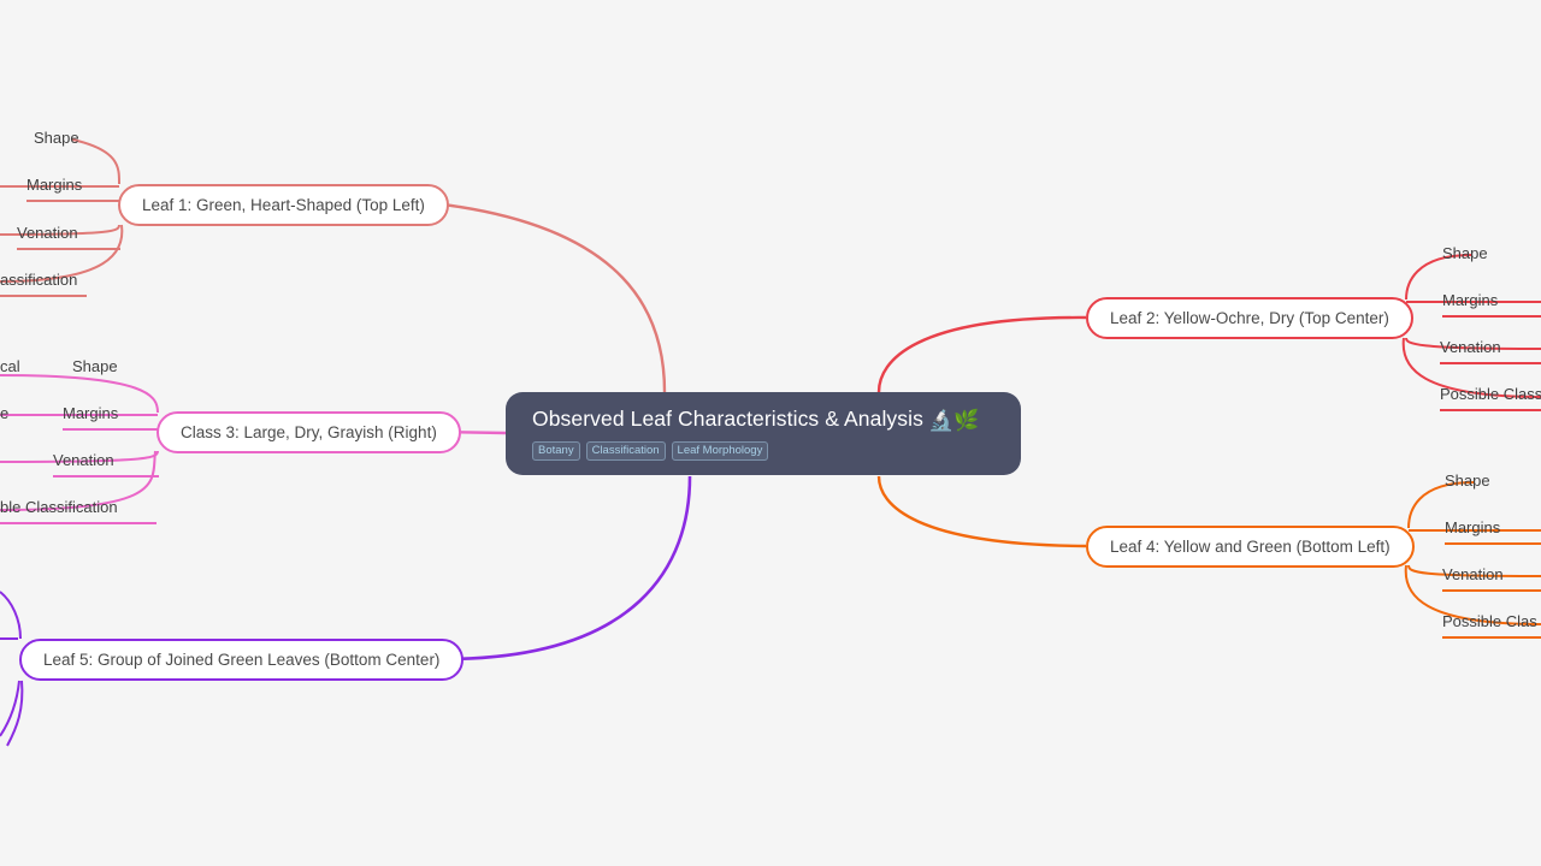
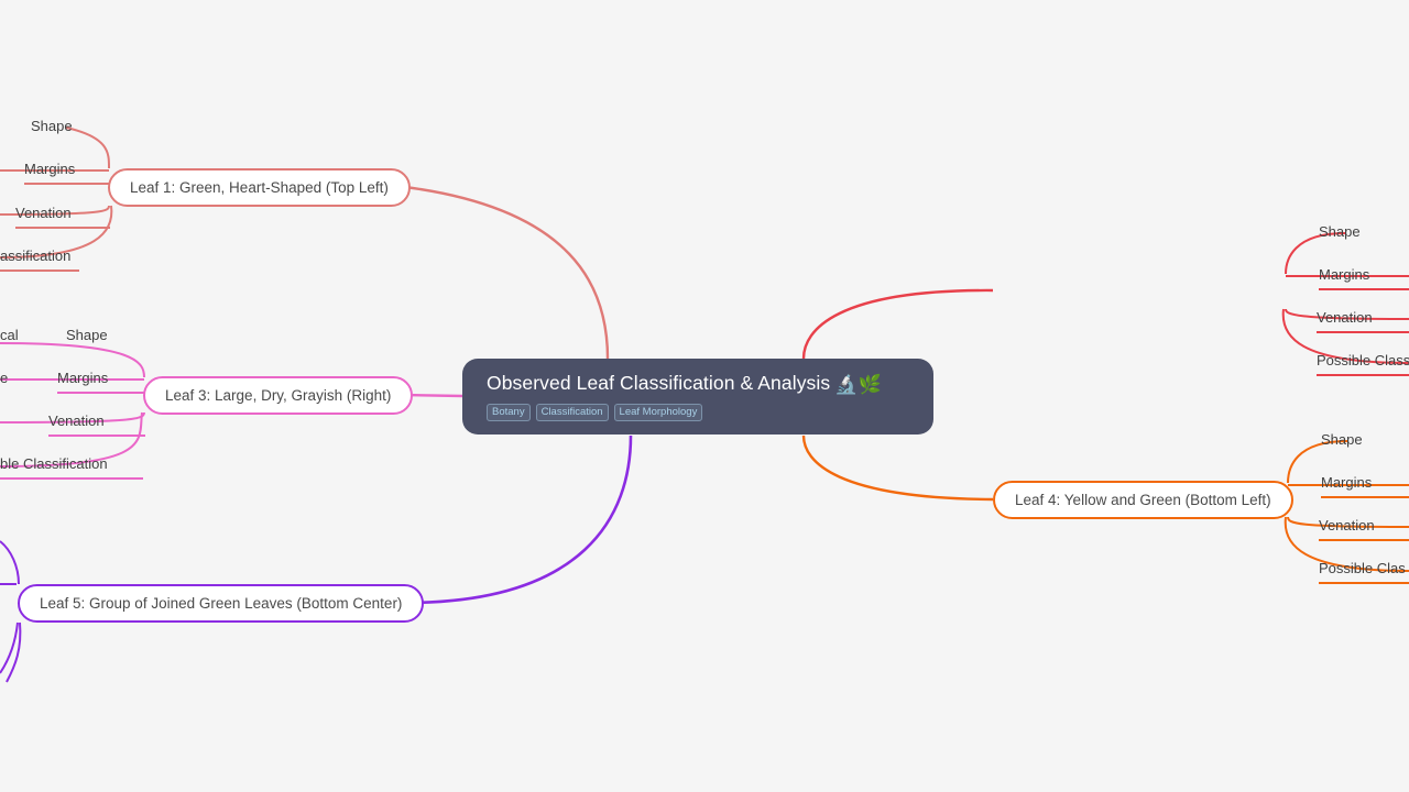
- Observed Leaf Characteristics & Analysis 🔬🌿
+ Observed Leaf Classification & Analysis 🔬🌿
  Botany
  Classification
  Leaf Morphology
  Leaf 1: Green, Heart-Shaped (Top Left)
  Shape
  Margins
  Venation
  assification
- Leaf 2: Yellow-Ochre, Dry (Top Center)
  Shape
  Margins
  Venation
  Possible Class
- Class 3: Large, Dry, Grayish (Right)
+ Leaf 3: Large, Dry, Grayish (Right)
  Shape
  Margins
  Venation
  ble Classification
  cal
  e
  Leaf 4: Yellow and Green (Bottom Left)
  Shape
  Margins
  Venation
  Possible Clas
  Leaf 5: Group of Joined Green Leaves (Bottom Center)
